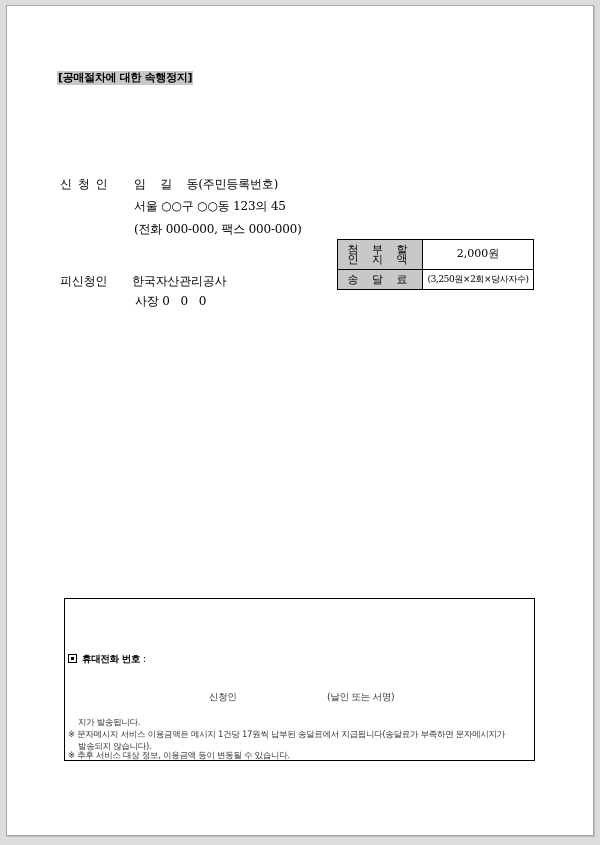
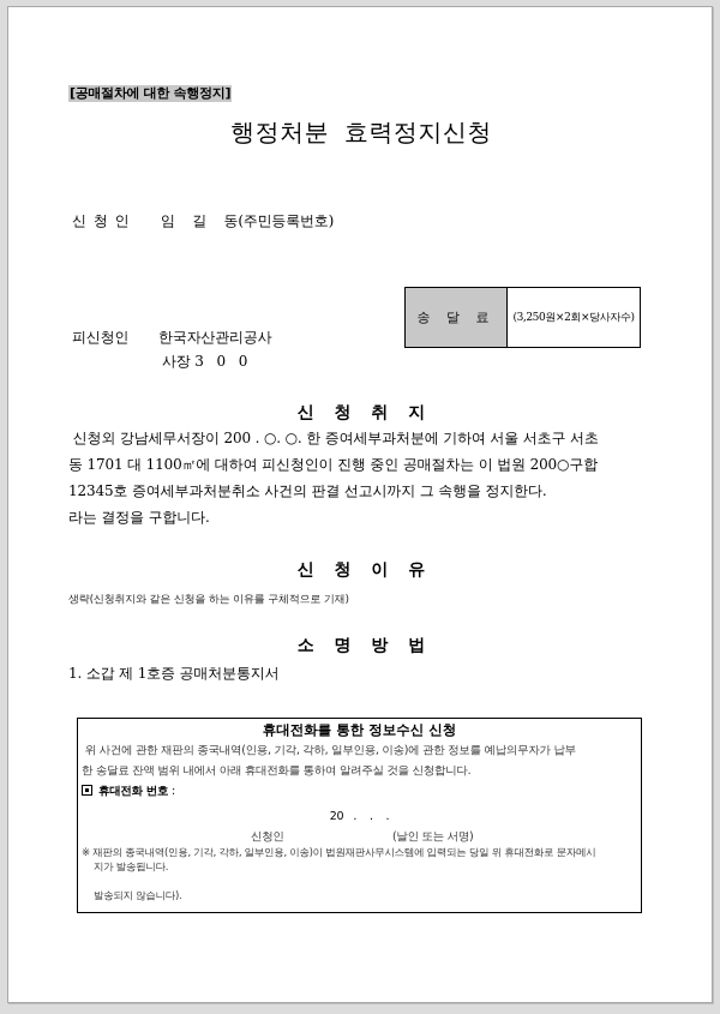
  [공매절차에 대한 속행정지]
+ 행정처분 효력정지신청
  신 청 인
  임 길 동(주민등록번호)
- 서울 ○○구 ○○동 123의 45
- (전화 000-000, 팩스 000-000)
  피신청인
  한국자산관리공사
- 사장 0 0 0
+ 사장 3 0 0
- 첨 부 할 인 지 액	2,000원
  송 달 료	(3,250원×2회×당사자수)
+ 신 청 취 지
+ 신청외 강남세무서장이 200 . ○. ○. 한 증여세부과처분에 기하여 서울 서초구 서초
+ 동 1701 대 1100㎡에 대하여 피신청인이 진행 중인 공매절차는 이 법원 200○구합
+ 12345호 증여세부과처분취소 사건의 판결 선고시까지 그 속행을 정지한다.
+ 라는 결정을 구합니다.
+ 신 청 이 유
+ 생략(신청취지와 같은 신청을 하는 이유를 구체적으로 기재)
+ 소 명 방 법
+ 1. 소갑 제 1호증 공매처분통지서
+ 휴대전화를 통한 정보수신 신청
+ 위 사건에 관한 재판의 종국내역(인용, 기각, 각하, 일부인용, 이송)에 관한 정보를 예납의무자가 납부
+ 한 송달료 잔액 범위 내에서 아래 휴대전화를 통하여 알려주실 것을 신청합니다.
  휴대전화 번호 :
+ 20 . . .
  신청인
  (날인 또는 서명)
+ ※ 재판의 종국내역(인용, 기각, 각하, 일부인용, 이송)이 법원재판사무시스템에 입력되는 당일 위 휴대전화로 문자메시
  지가 발송됩니다.
- ※ 문자메시지 서비스 이용금액은 메시지 1건당 17원씩 납부된 송달료에서 지급됩니다(송달료가 부족하면 문자메시지가
  발송되지 않습니다).
- ※ 추후 서비스 대상 정보, 이용금액 등이 변동될 수 있습니다.
